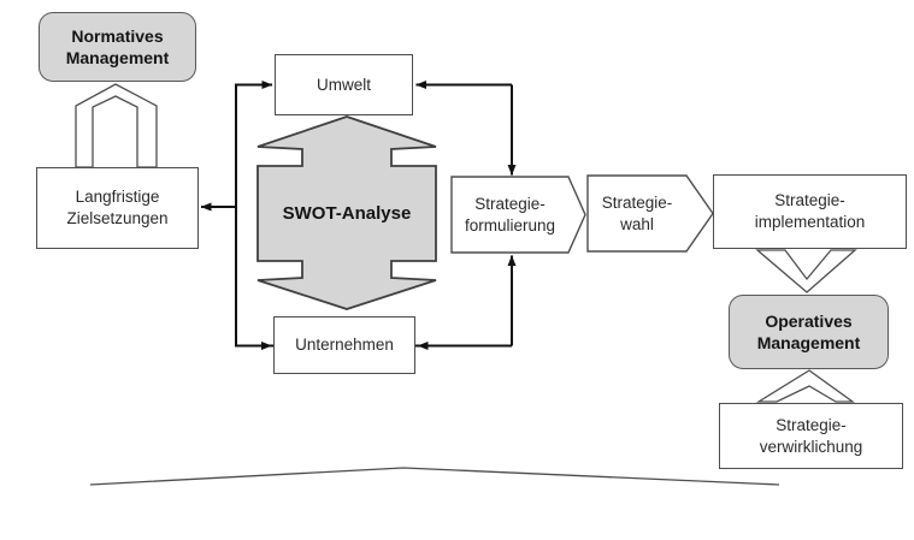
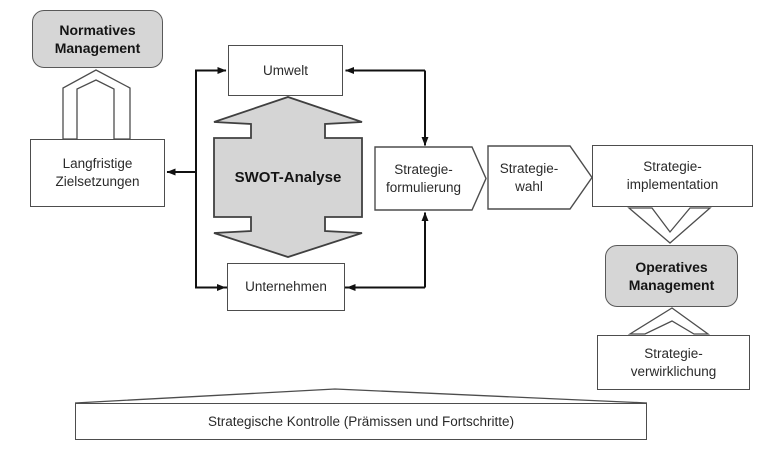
  Normatives
  Management
  Langfristige
  Zielsetzungen
  Umwelt
  SWOT-Analyse
  Unternehmen
  Strategie-
  formulierung
  Strategie-
  wahl
  Strategie-
  implementation
  Operatives
  Management
  Strategie-
  verwirklichung
+ Strategische Kontrolle (Prämissen und Fortschritte)
